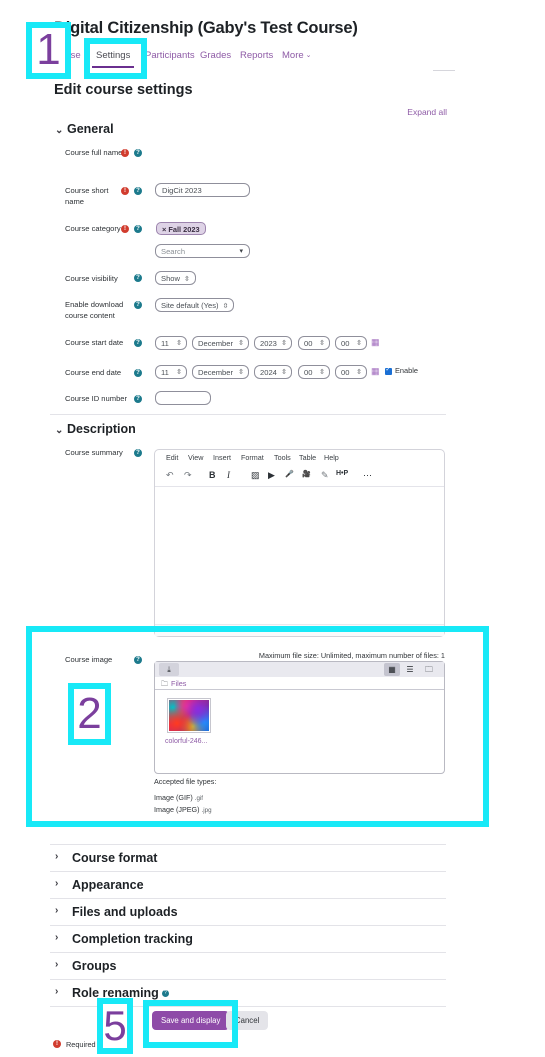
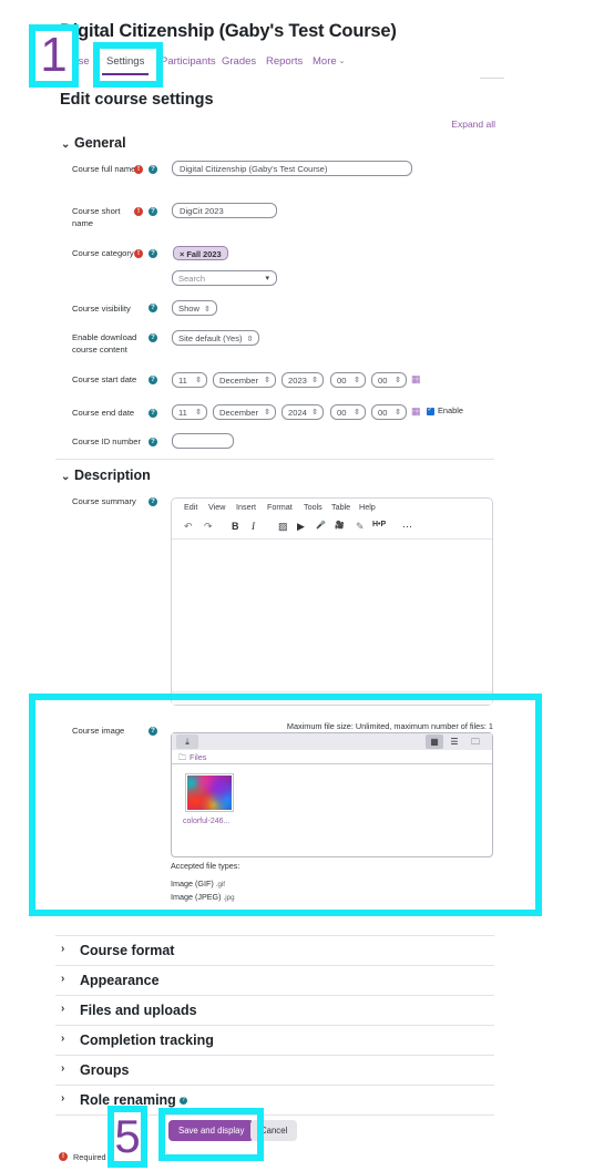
  gital Citizenship (Gaby's Test Course)
  Settings
  Participants
  Grades
  Reports
  More
  Edit course settings
  Expand all
  ⌄ General
  Course full nam
+ Digital Citizenship (Gaby's Test Course)
  Course short name
  DigCit 2023
  Course category
  × Fall 2023
  Search
  Course visibility
  Show
  Enable download course content
  Site default (Yes)
  Course start date
  11
  December
  2023
  00
  00
  ▦
  Course end date
  11
  December
  2024
  00
  00
  ▦
  Enable
  Course ID number
  ⌄ Description
  Course summary
  Edit
  View
  Insert
  Format
  Tools
  Table
  Help
  ↶
  ↷
  B
  I
  ▨
  ▶
  ✎
  ⋯
  Course image
  Maximum file size: Unlimited, maximum number of files: 1
  ⤓
  ▦
  ☰
  🗀
  Files
  Accepted file types:
  Image (GIF)
  Image (JPEG)
  ›
  Course format
  ›
  Appearance
  ›
  Files and uploads
  ›
  Completion tracking
  ›
  Groups
  ›
  Role renaming
  Save and display
  Cancel
  Required
  1
- 2
  5
